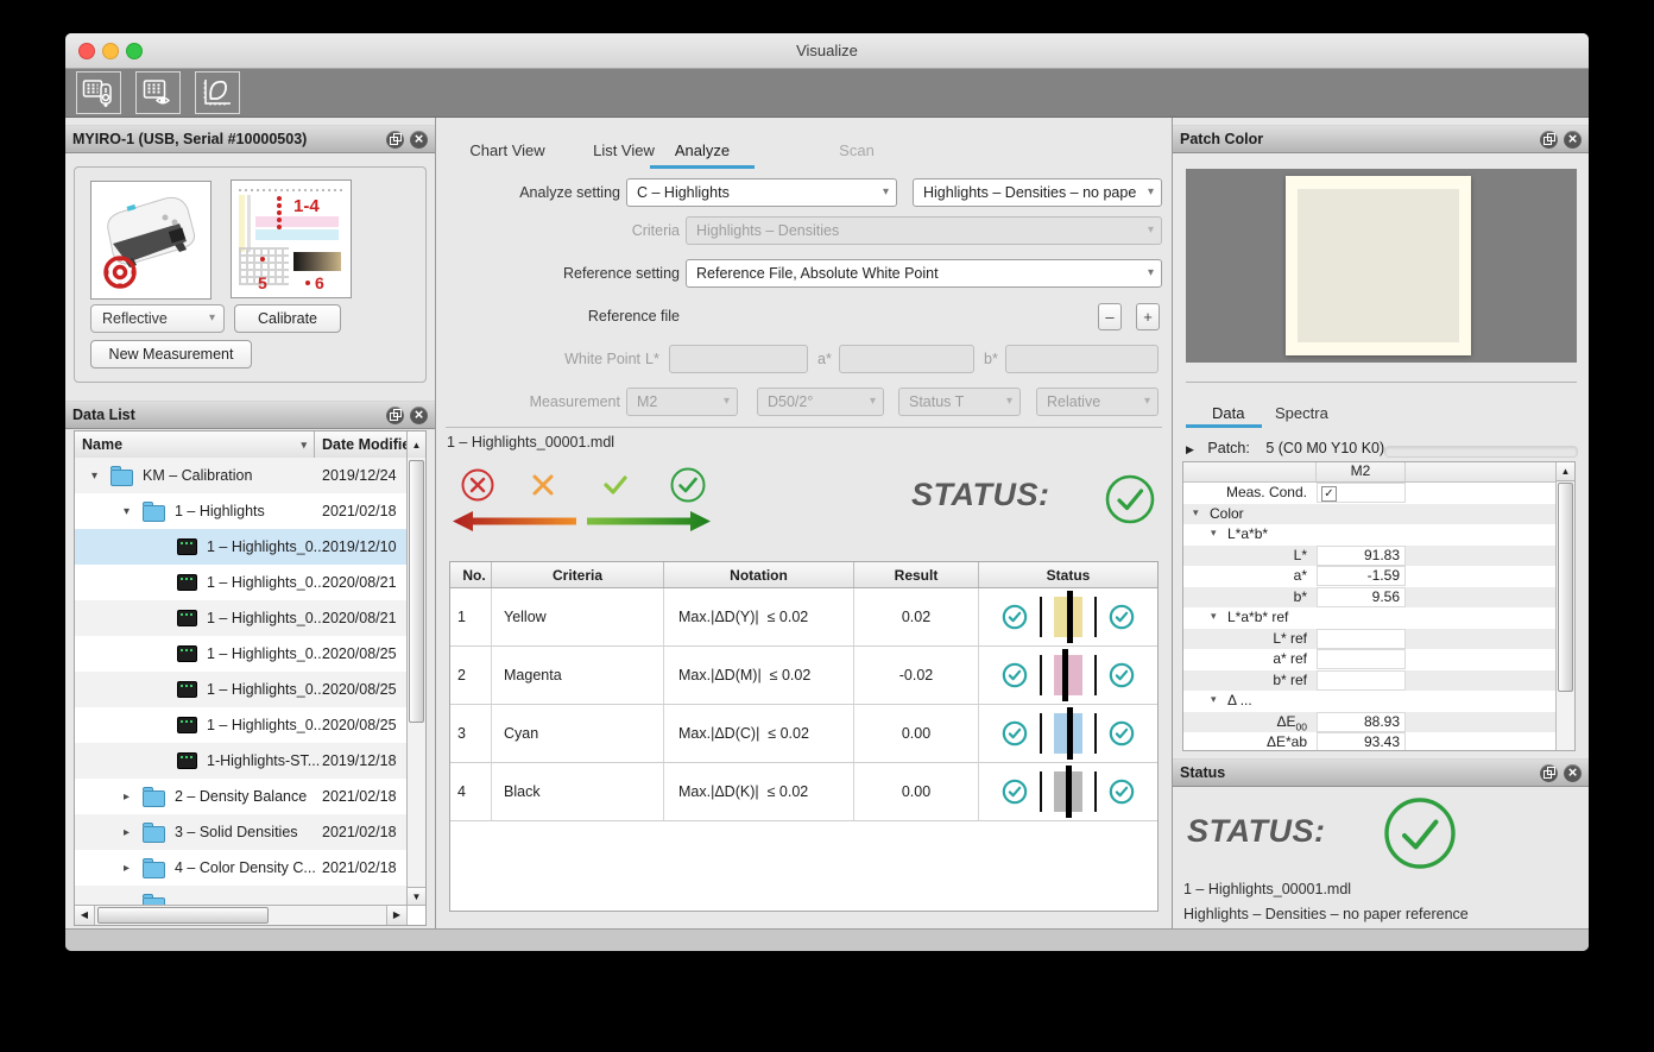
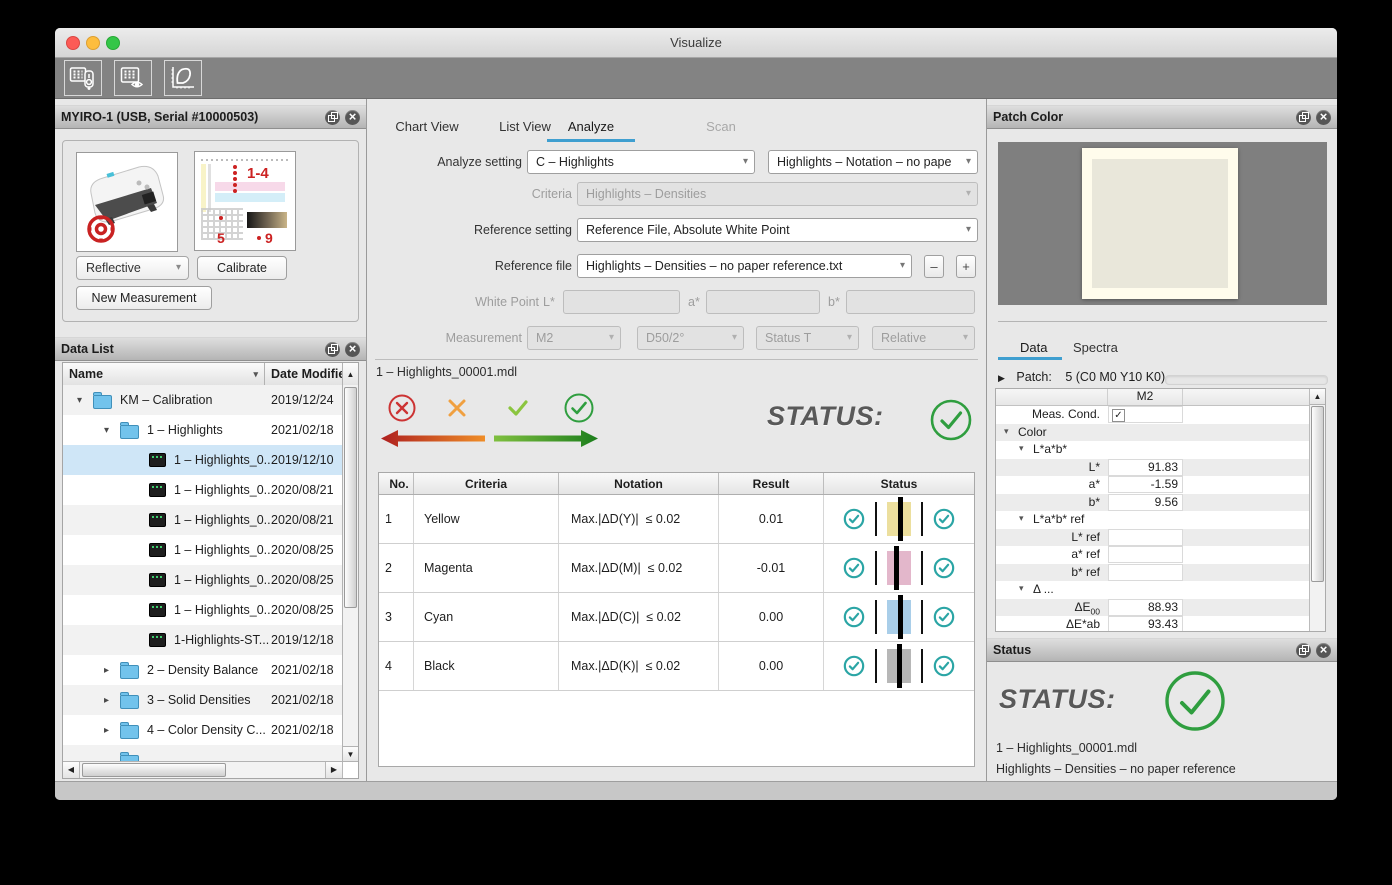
  Visualize
  MYIRO-1 (USB, Serial #10000503)
  1-4
  5
- 6
+ 9
  Reflective
  Calibrate
  New Measurement
  Data List
  Name
  ▾
  Date Modifi
  ▲
  ▾
  KM – Calibration
  2019/12/24
  ▾
  1 – Highlights
  2021/02/18
  1 – Highlights_0...
  2019/12/10
  1 – Highlights_0...
  2020/08/21
  1 – Highlights_0...
  2020/08/21
  1 – Highlights_0...
  2020/08/25
  1 – Highlights_0...
  2020/08/25
  1 – Highlights_0...
  2020/08/25
  1-Highlights-ST...
  2019/12/18
  ▸
  2 – Density Balance
  2021/02/18
  ▸
  3 – Solid Densities
  2021/02/18
  ▸
  4 – Color Density C...
  2021/02/18
  ▼
  ◀
  ▶
  Chart View
  List View
  Analyze
  Scan
  Analyze setting
  C – Highlights
- Highlights – Densities – no pape
+ Highlights – Notation – no pape
  Criteria
  Highlights – Densities
  Reference setting
  Reference File, Absolute White Point
  Reference file
+ Highlights – Densities – no paper reference.txt
  –
  +
  White Point
  L*
  a*
  b*
  Measurement
  M2
  D50/2°
  Status T
  Relative
  1 – Highlights_00001.mdl
  STATUS:
  No.
  Criteria
  Notation
  Result
  Status
  1
  Yellow
  Max.|ΔD(Y)| ≤ 0.02
- 0.02
+ 0.01
  2
  Magenta
  Max.|ΔD(M)| ≤ 0.02
- -0.02
+ -0.01
  3
  Cyan
  Max.|ΔD(C)| ≤ 0.02
  0.00
  4
  Black
  Max.|ΔD(K)| ≤ 0.02
  0.00
  Patch Color
  Data
  Spectra
  ▶ Patch: 5 (C0 M0 Y10 K0)
  M2
  Meas. Cond.
  ✓
  ▾
  Color
  ▾
  L*a*b*
  L*
  91.83
  a*
  -1.59
  b*
  9.56
  ▾
  L*a*b* ref
  L* ref
  a* ref
  b* ref
  ▾
  Δ ...
  ΔE00
  88.93
  ΔE*ab
  93.43
  ▲
  Status
  STATUS:
  1 – Highlights_00001.mdl
  Highlights – Densities – no paper reference
